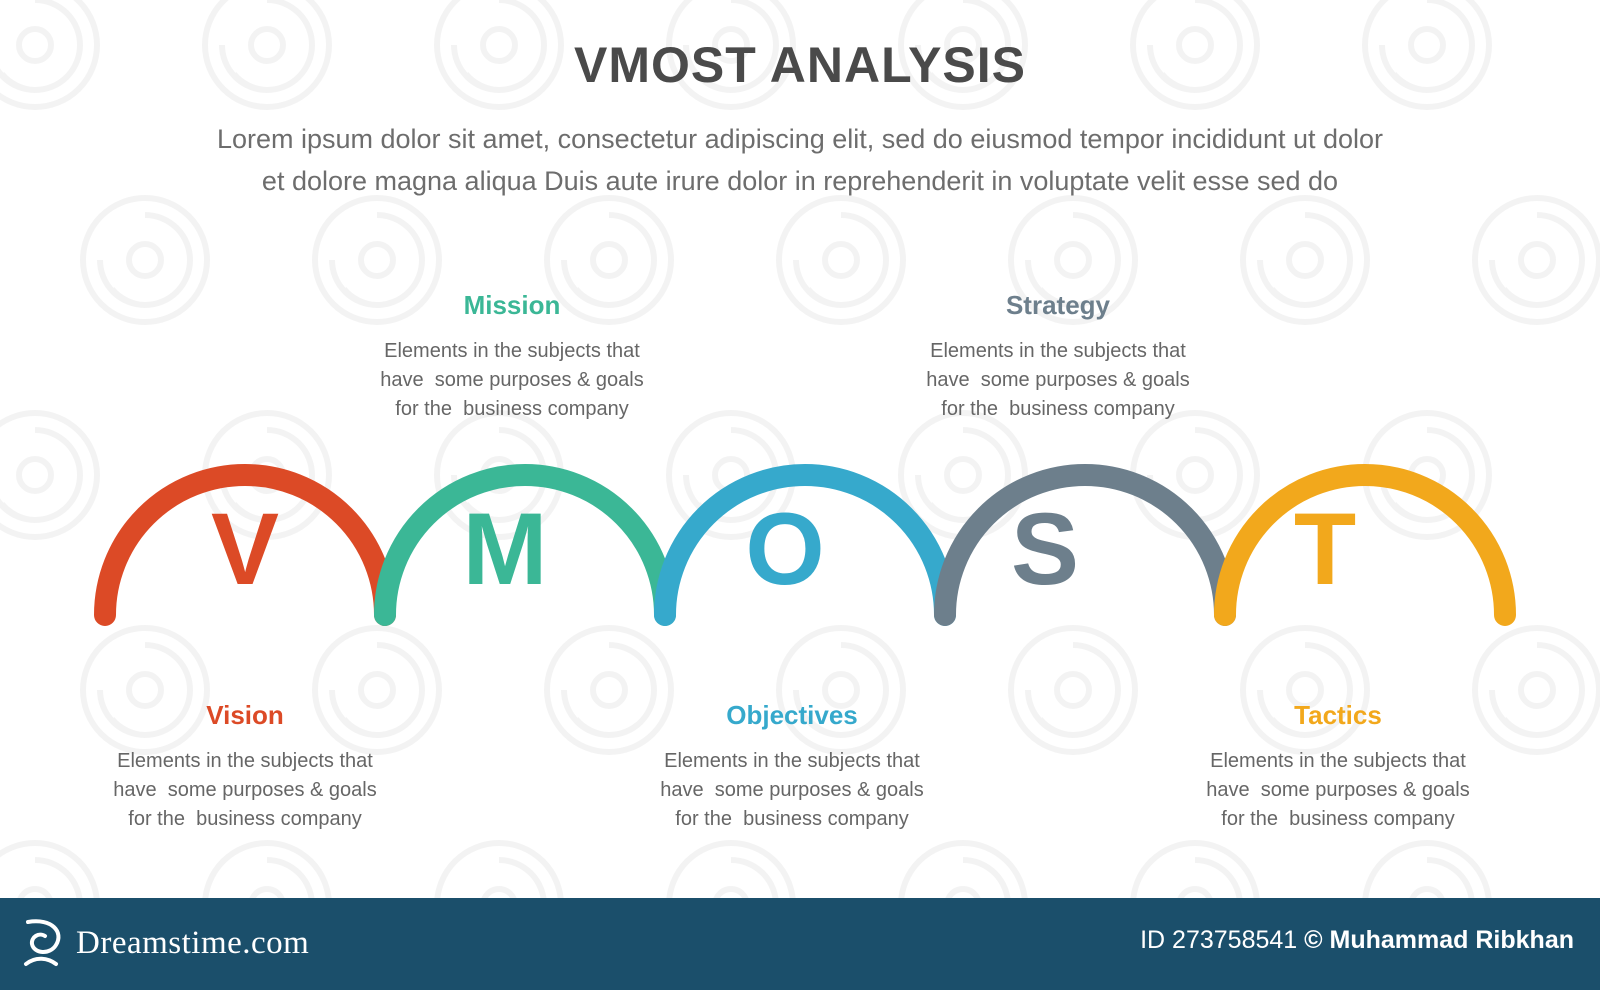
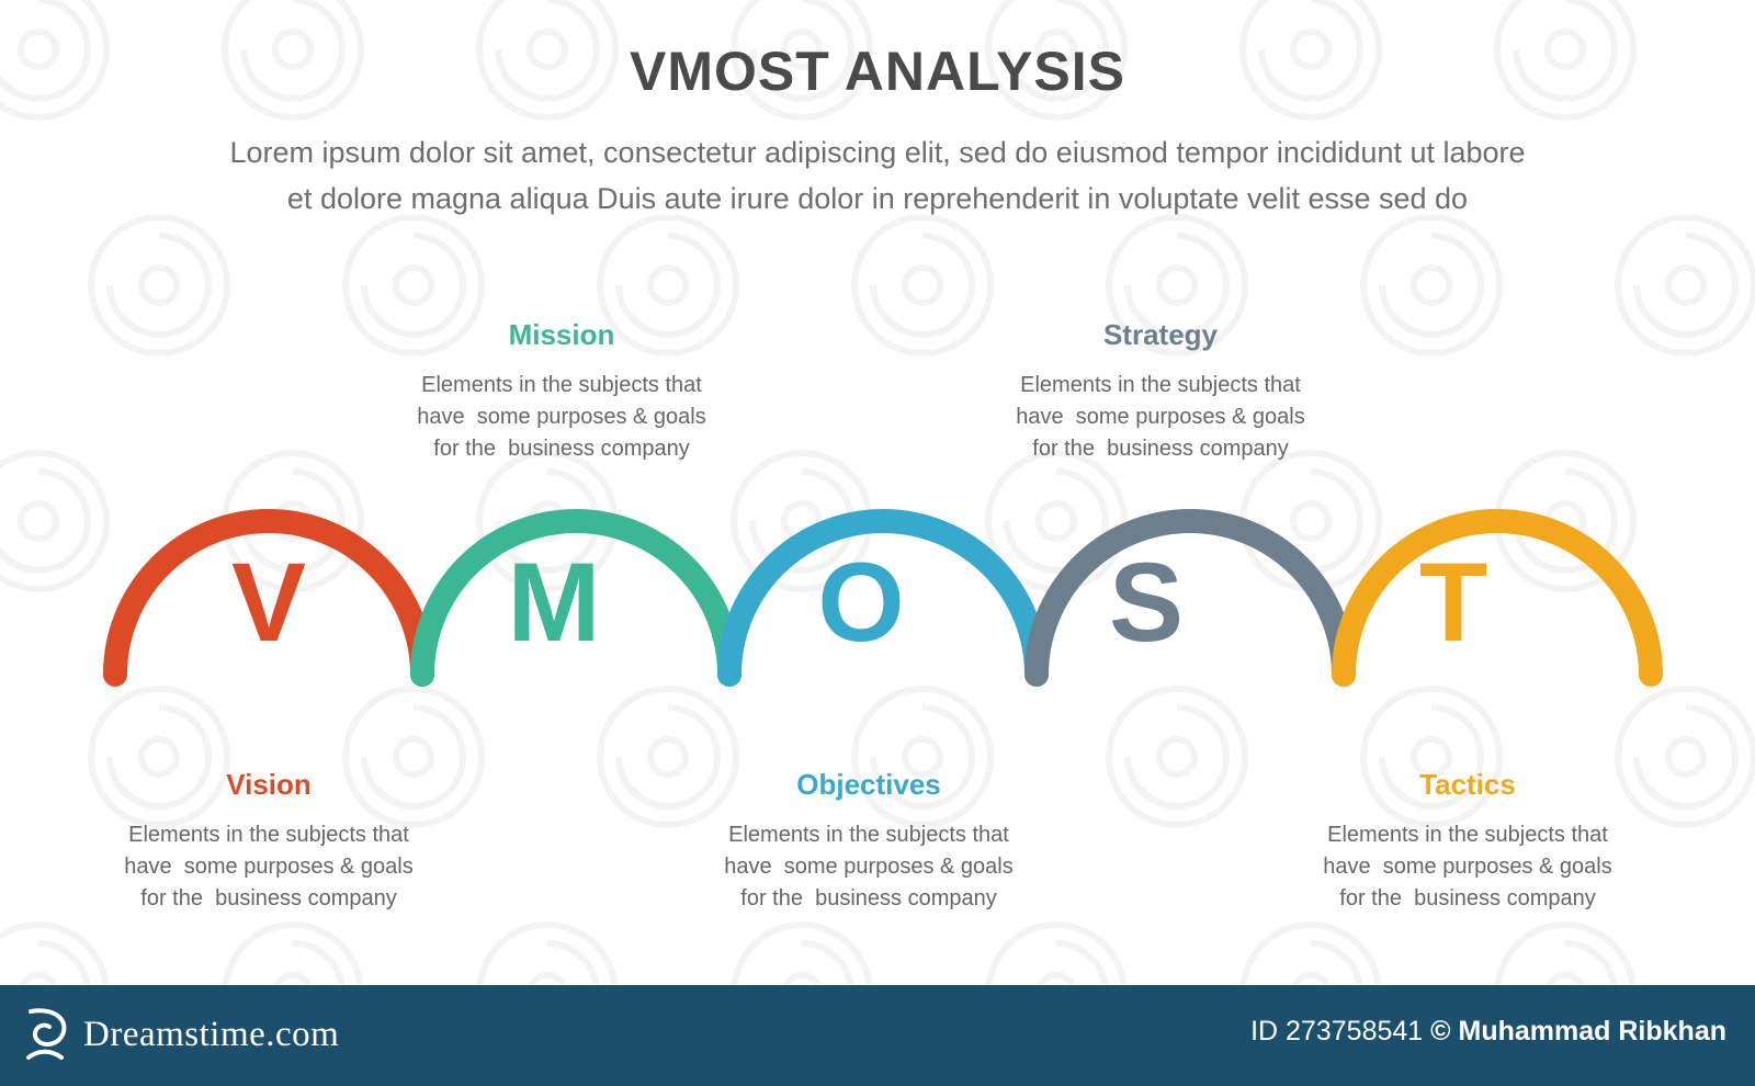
  VMOST ANALYSIS
- Lorem ipsum dolor sit amet, consectetur adipiscing elit, sed do eiusmod tempor incididunt ut dolor
+ Lorem ipsum dolor sit amet, consectetur adipiscing elit, sed do eiusmod tempor incididunt ut labore
  et dolore magna aliqua Duis aute irure dolor in reprehenderit in voluptate velit esse sed do
  V
  M
  O
  S
  T
  Mission
  Elements in the subjects that
  have some purposes & goals
  for the business company
  Strategy
  Elements in the subjects that
  have some purposes & goals
  for the business company
  Vision
  Elements in the subjects that
  have some purposes & goals
  for the business company
  Objectives
  Elements in the subjects that
  have some purposes & goals
  for the business company
  Tactics
  Elements in the subjects that
  have some purposes & goals
  for the business company
  Dreamstime.com
  ID 273758541 © Muhammad Ribkhan
